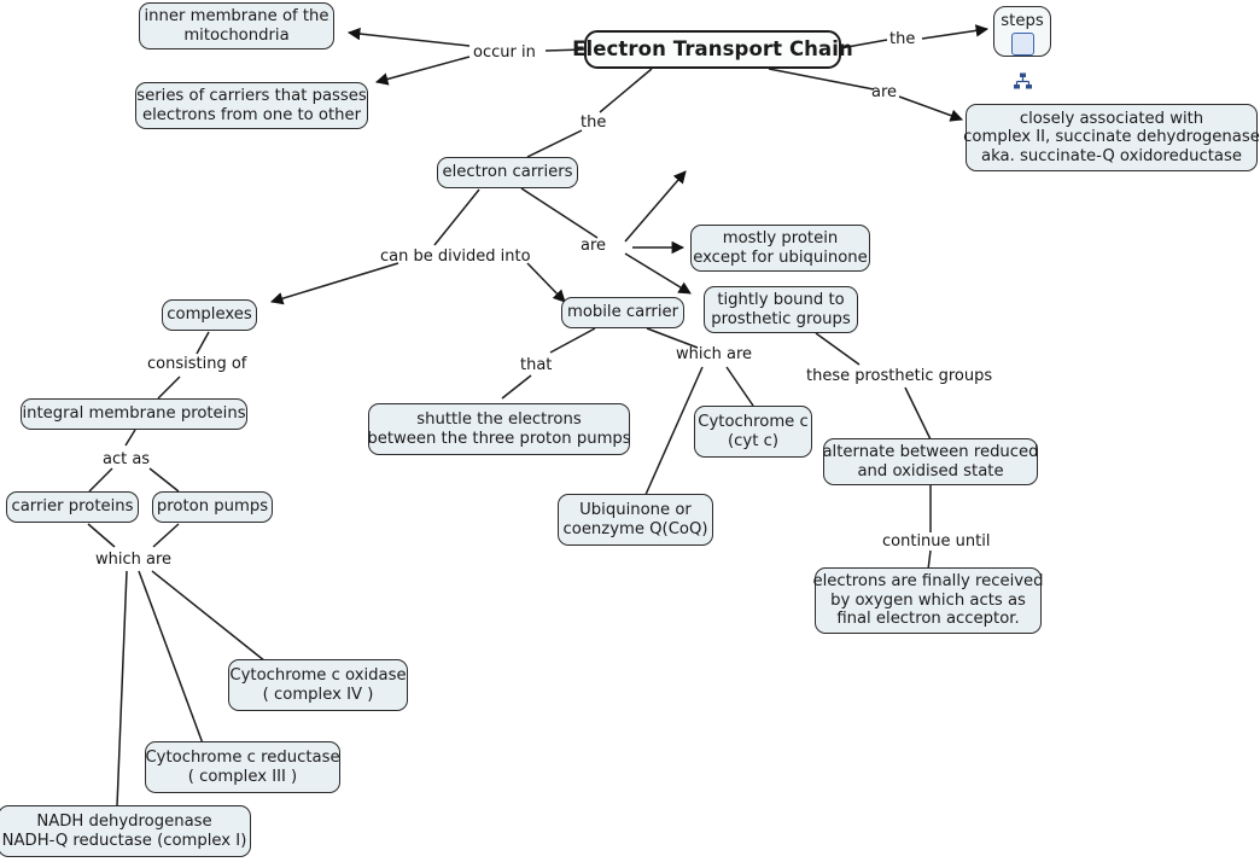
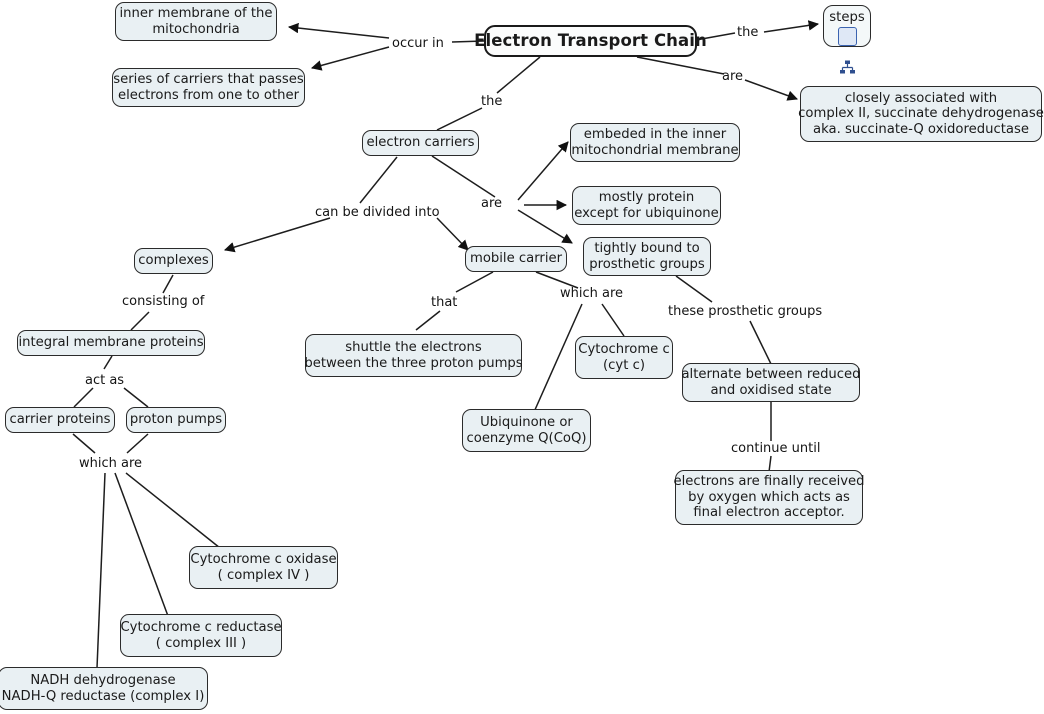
  inner membrane of the
  mitochondria
  series of carriers that passes
  electrons from one to other
  Electron Transport Chain
  steps
  closely associated with
  complex II, succinate dehydrogenase
  aka. succinate-Q oxidoreductase
  electron carriers
+ embeded in the inner
+ mitochondrial membrane
  mostly protein
  except for ubiquinone
  tightly bound to
  prosthetic groups
  complexes
  mobile carrier
  integral membrane proteins
  carrier proteins
  proton pumps
  shuttle the electrons
  between the three proton pumps
  Cytochrome c
  (cyt c)
  Ubiquinone or
  coenzyme Q(CoQ)
  alternate between reduced
  and oxidised state
  electrons are finally received
  by oxygen which acts as
  final electron acceptor.
  Cytochrome c oxidase
  ( complex IV )
  Cytochrome c reductase
  ( complex III )
  NADH dehydrogenase
  NADH-Q reductase (complex I)
  occur in
  the
  are
  the
  are
  can be divided into
  consisting of
  act as
  which are
  that
  which are
  these prosthetic groups
  continue until
